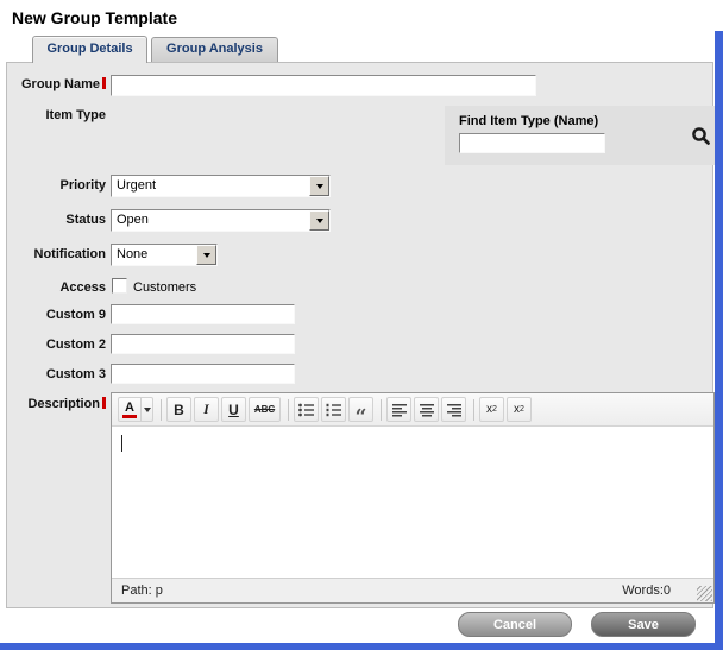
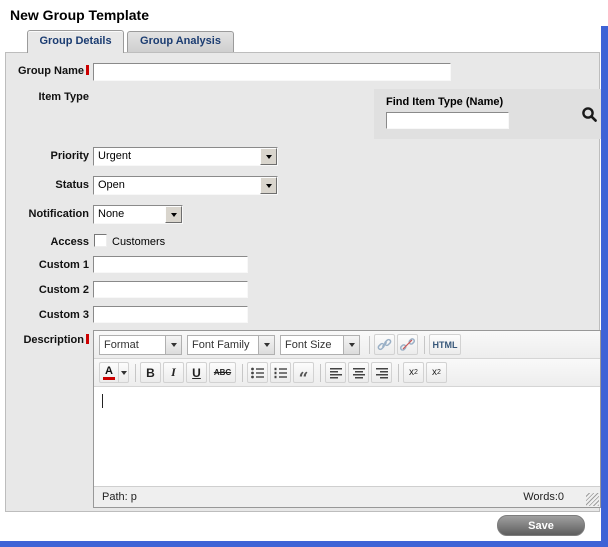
  New Group Template
  Group Details
  Group Analysis
  Group Name
  Item Type
  Find Item Type (Name)
  Priority
  Urgent
  Status
  Open
  Notification
  None
  Access
  Customers
- Custom 9
+ Custom 1
  Custom 2
  Custom 3
  Description
+ Format
+ Font Family
+ Font Size
+ HTML
  A
  B
  I
  U
  ABC
  “
  x
  x
  Path: p
  Words:0
- Cancel
  Save
